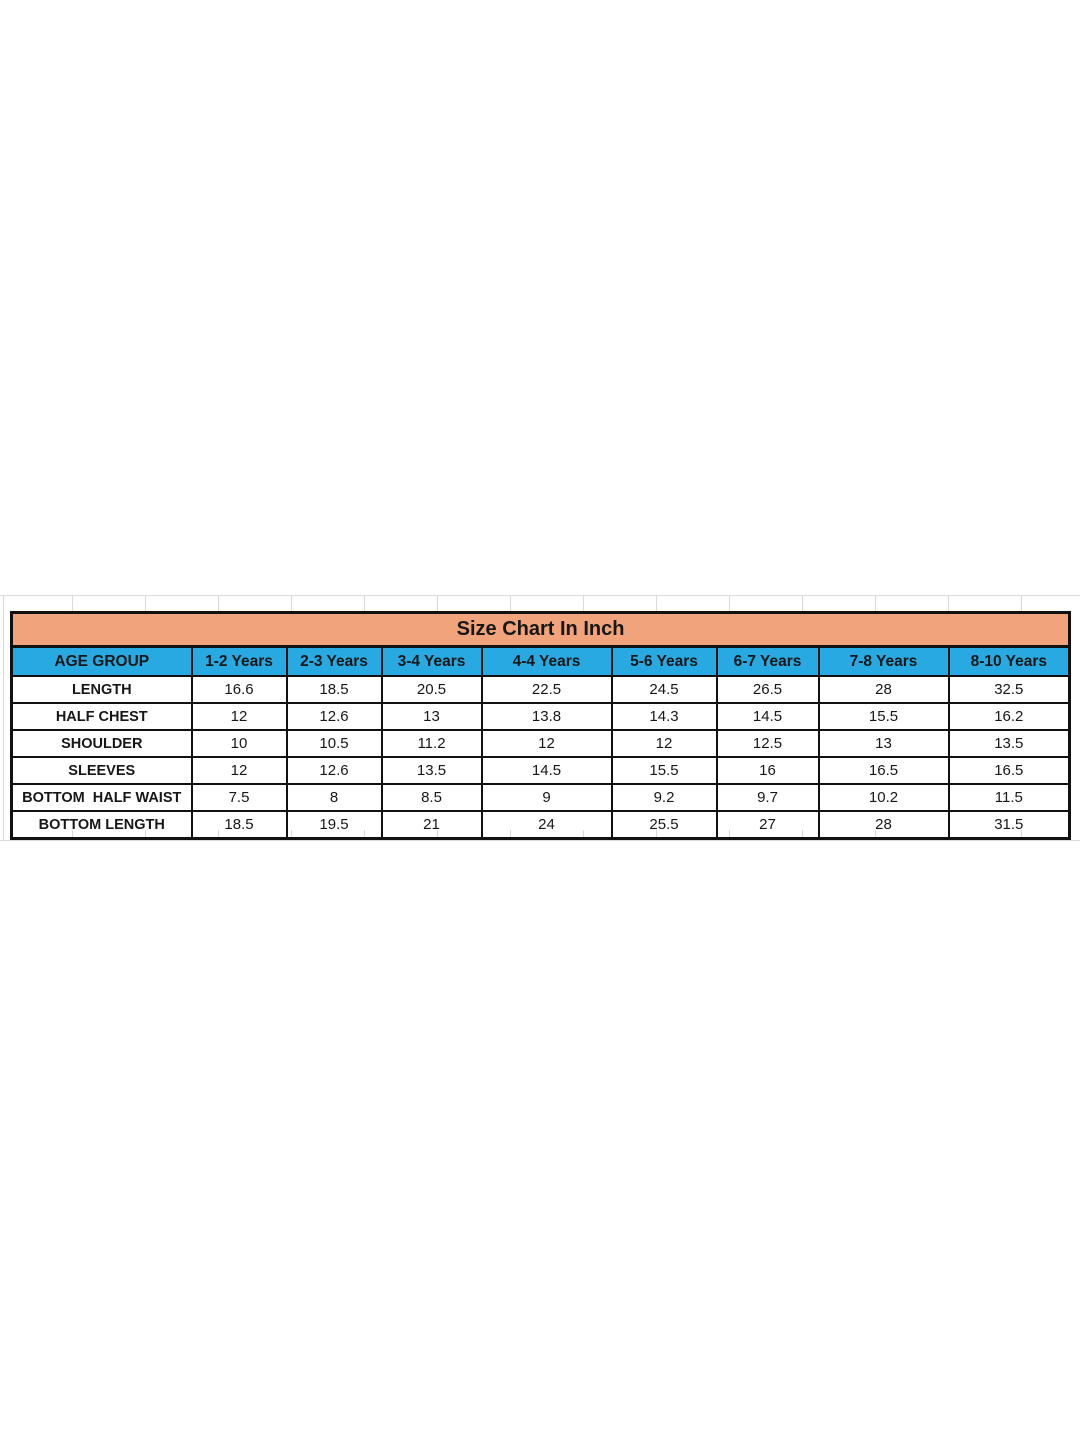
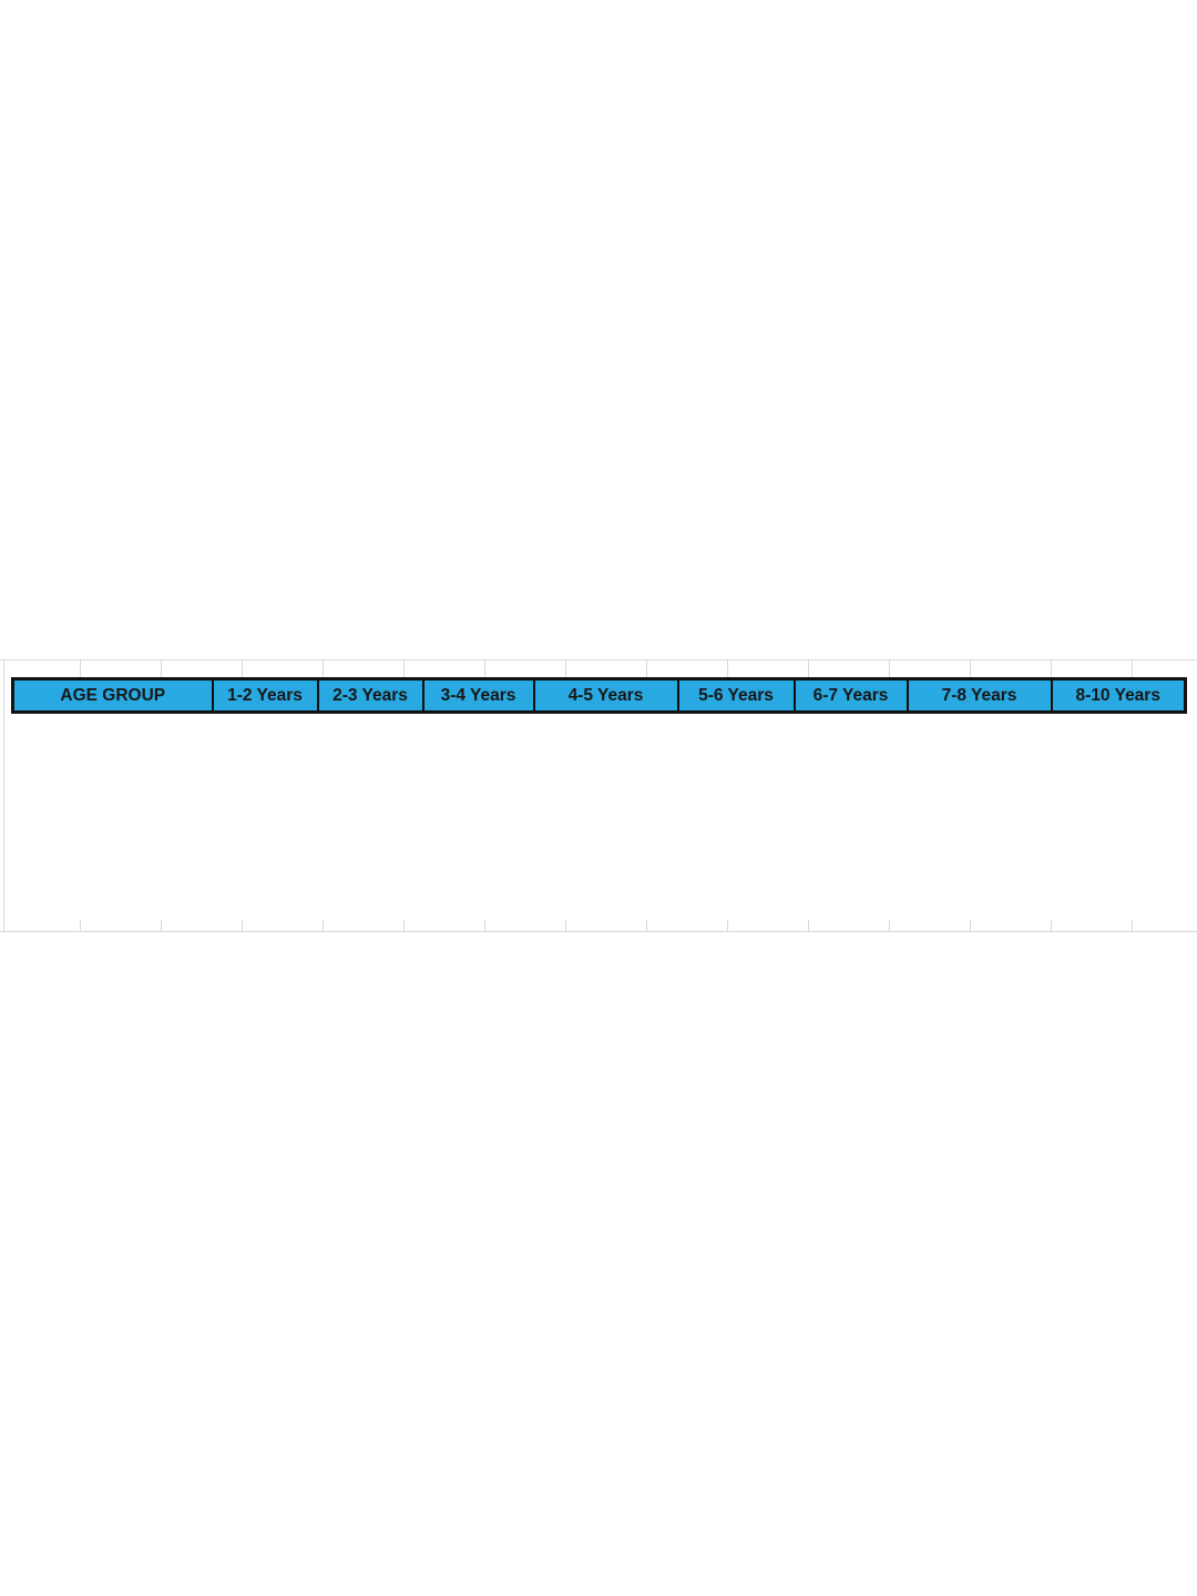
- Size Chart In Inch
- AGE GROUP	1-2 Years	2-3 Years	3-4 Years	4-4 Years	5-6 Years	6-7 Years	7-8 Years	8-10 Years
+ AGE GROUP	1-2 Years	2-3 Years	3-4 Years	4-5 Years	5-6 Years	6-7 Years	7-8 Years	8-10 Years
- LENGTH	16.6	18.5	20.5	22.5	24.5	26.5	28	32.5
- HALF CHEST	12	12.6	13	13.8	14.3	14.5	15.5	16.2
- SHOULDER	10	10.5	11.2	12	12	12.5	13	13.5
- SLEEVES	12	12.6	13.5	14.5	15.5	16	16.5	16.5
- BOTTOM HALF WAIST	7.5	8	8.5	9	9.2	9.7	10.2	11.5
- BOTTOM LENGTH	18.5	19.5	21	24	25.5	27	28	31.5
